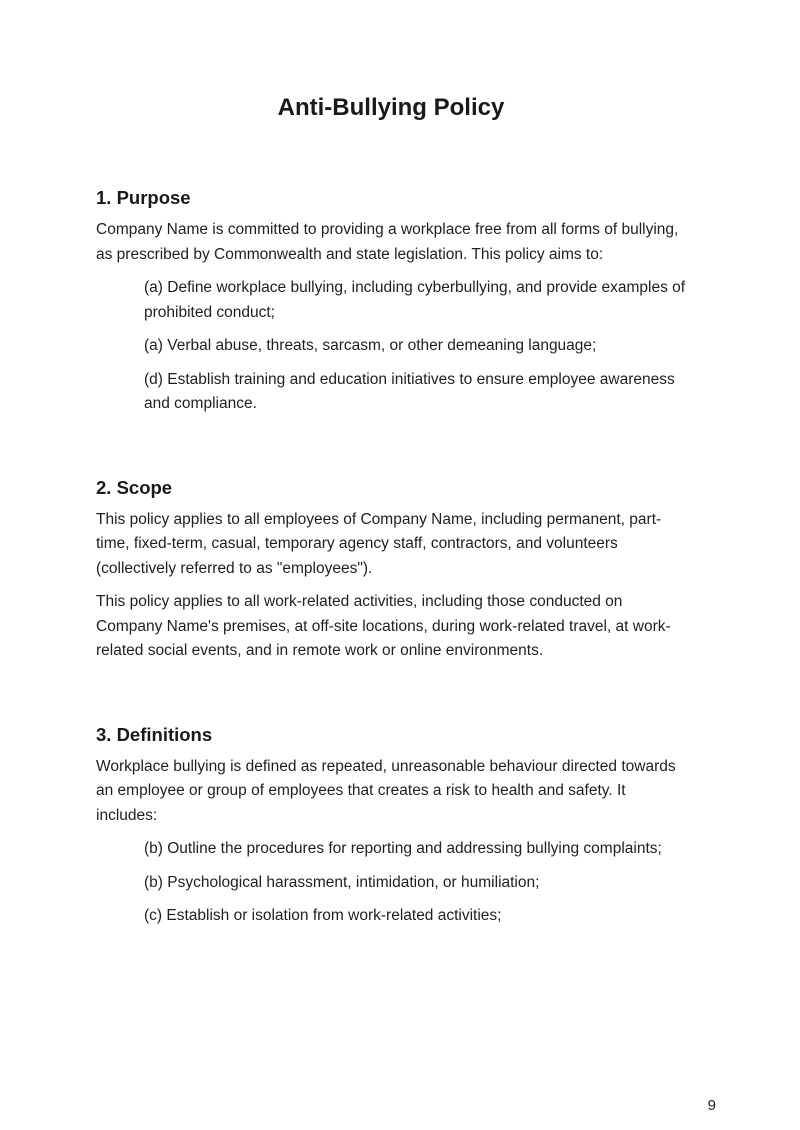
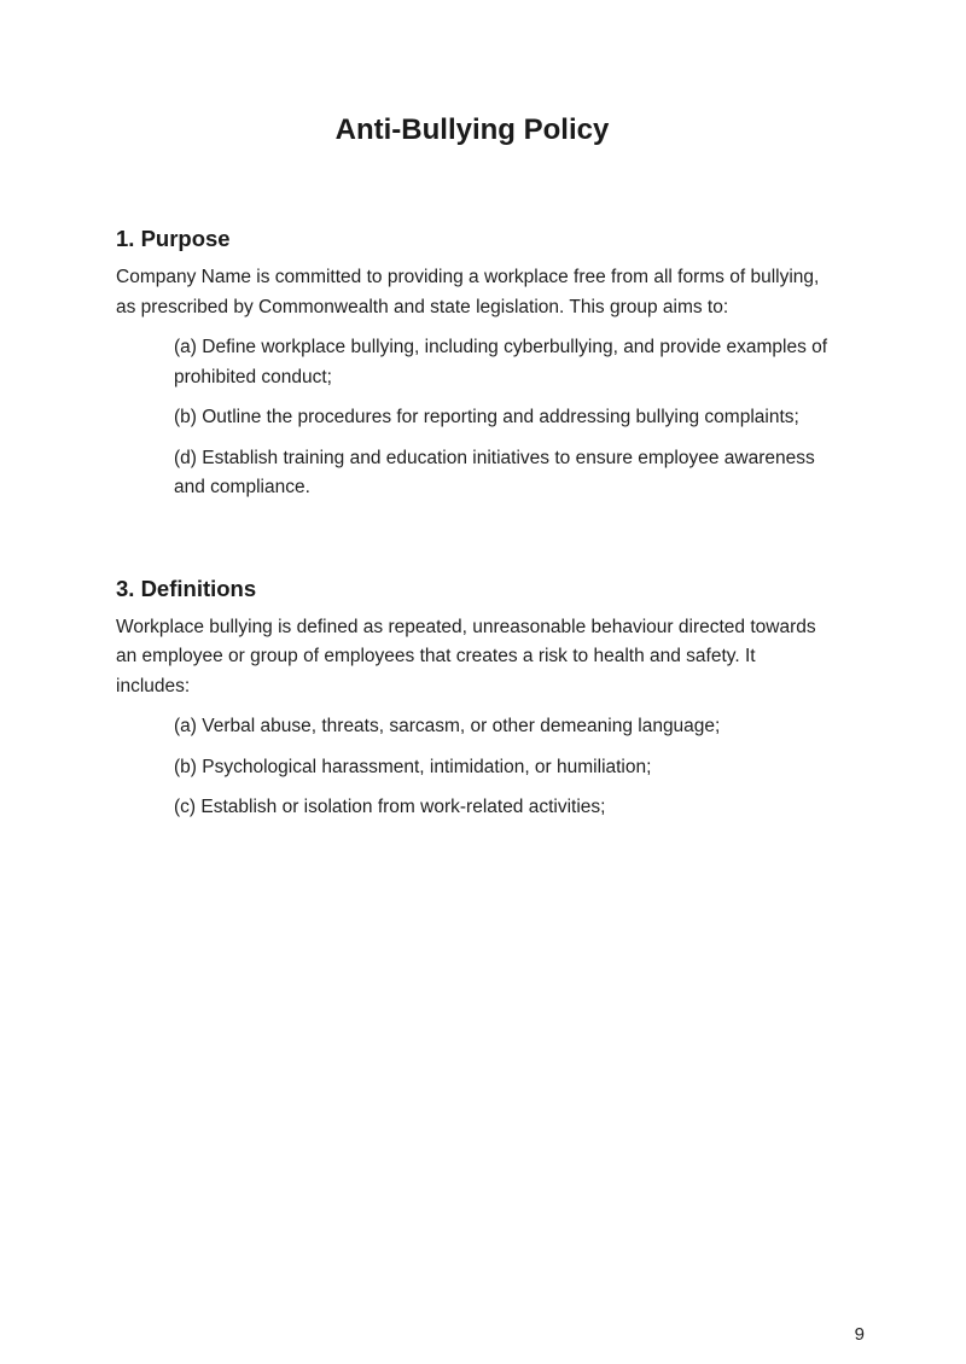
  Anti-Bullying Policy
  1. Purpose
- Company Name is committed to providing a workplace free from all forms of bullying, as prescribed by Commonwealth and state legislation. This policy aims to:
+ Company Name is committed to providing a workplace free from all forms of bullying, as prescribed by Commonwealth and state legislation. This group aims to:
  (a) Define workplace bullying, including cyberbullying, and provide examples of prohibited conduct;
- (a) Verbal abuse, threats, sarcasm, or other demeaning language;
+ (b) Outline the procedures for reporting and addressing bullying complaints;
  (d) Establish training and education initiatives to ensure employee awareness and compliance.
- 2. Scope
- This policy applies to all employees of Company Name, including permanent, part-time, fixed-term, casual, temporary agency staff, contractors, and volunteers (collectively referred to as "employees").
- This policy applies to all work-related activities, including those conducted on Company Name's premises, at off-site locations, during work-related travel, at work-related social events, and in remote work or online environments.
  3. Definitions
  Workplace bullying is defined as repeated, unreasonable behaviour directed towards an employee or group of employees that creates a risk to health and safety. It includes:
- (b) Outline the procedures for reporting and addressing bullying complaints;
+ (a) Verbal abuse, threats, sarcasm, or other demeaning language;
  (b) Psychological harassment, intimidation, or humiliation;
  (c) Establish or isolation from work-related activities;
  9
